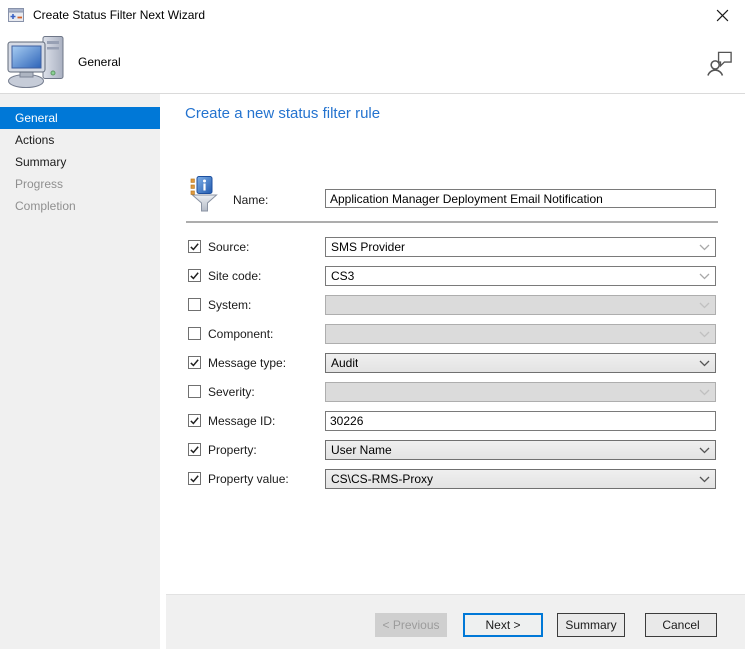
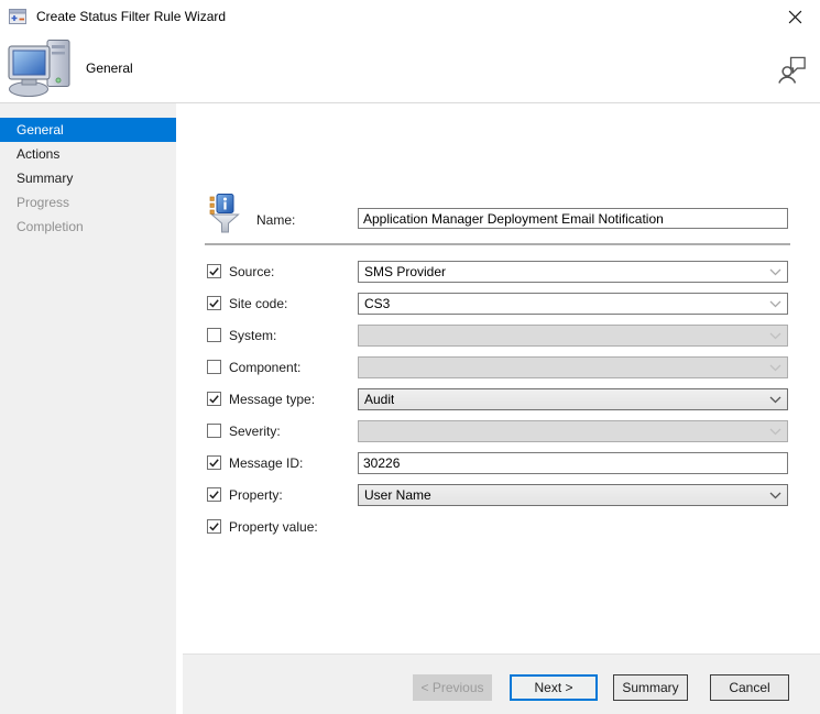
- Create Status Filter Next Wizard
+ Create Status Filter Rule Wizard
  General
  General
  Actions
  Summary
  Progress
  Completion
- Create a new status filter rule
  Name:
  Application Manager Deployment Email Notification
  Source:
  SMS Provider
  Site code:
  CS3
  System:
  Component:
  Message type:
  Audit
  Severity:
  Message ID:
  30226
  Property:
  User Name
  Property value:
- CS\CS-RMS-Proxy
  < Previous
  Next >
  Summary
  Cancel
